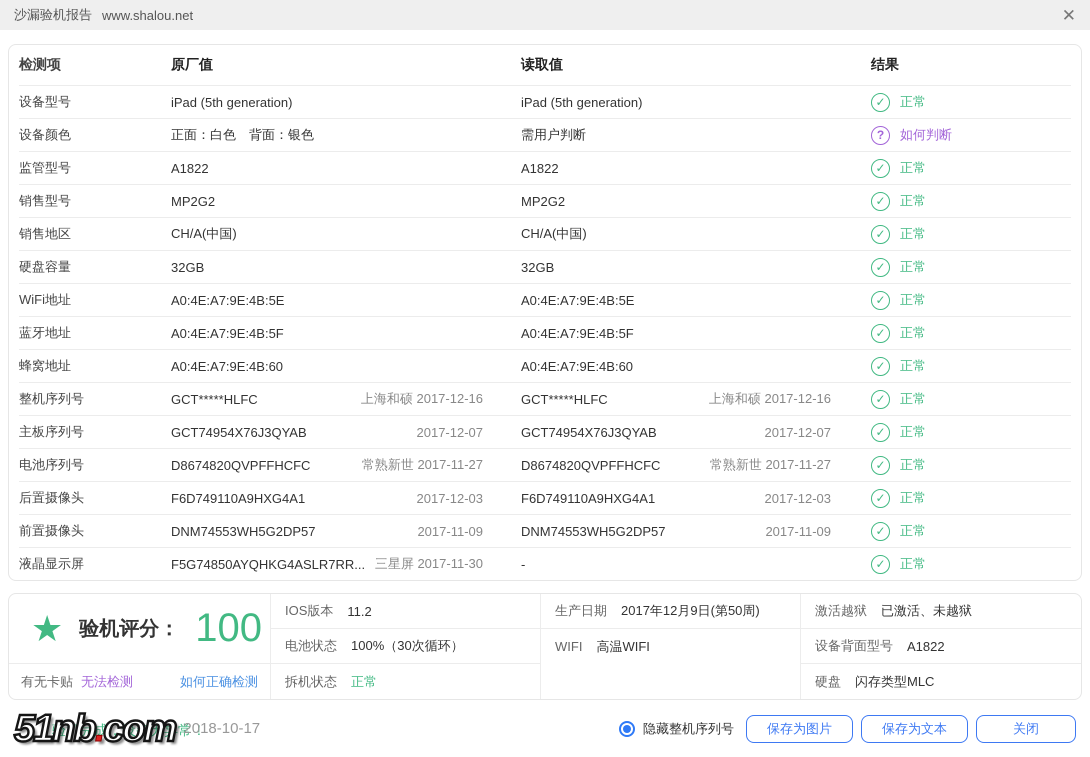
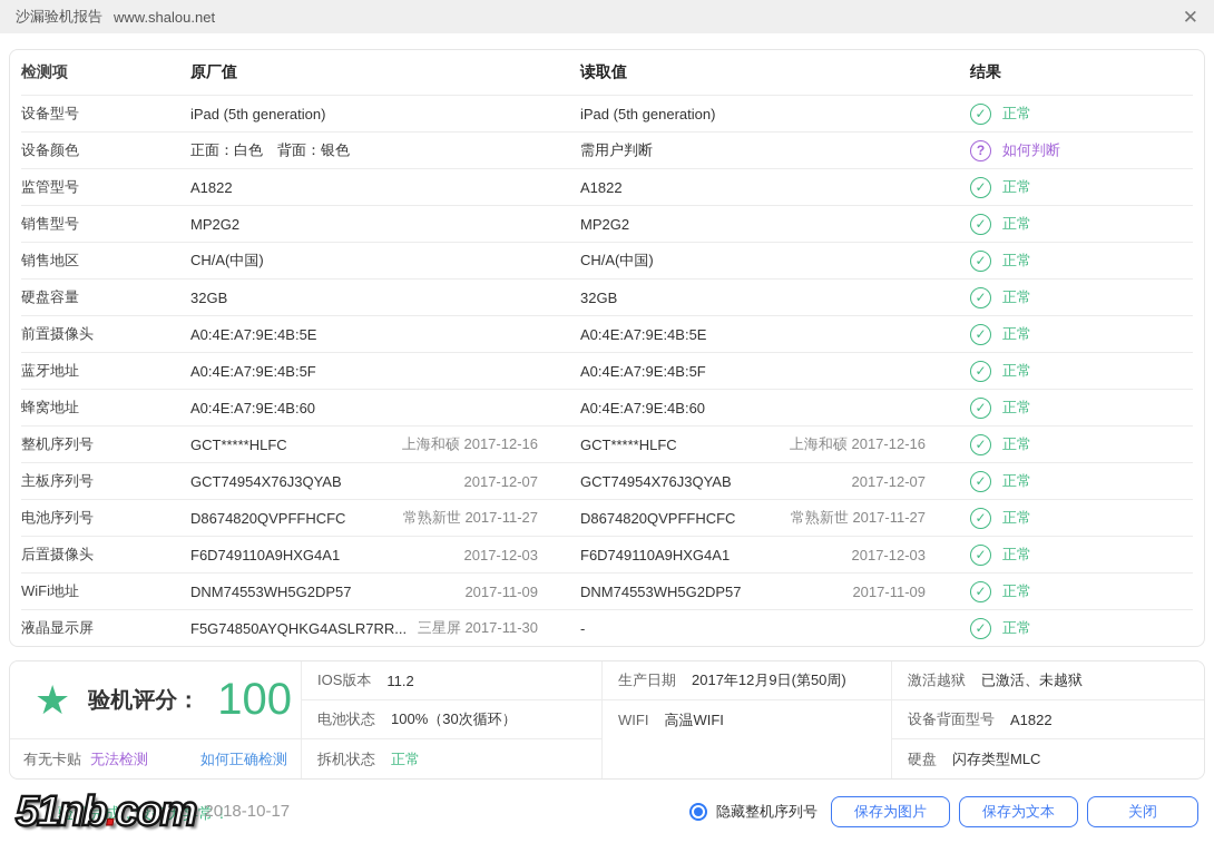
  沙漏验机报告
  www.shalou.net
  ✕
  检测项
  原厂值
  读取值
  结果
  设备型号
  iPad (5th generation)
  iPad (5th generation)
  ✓
  正常
  设备颜色
  正面：白色 背面：银色
  需用户判断
  ?
  如何判断
  监管型号
  A1822
  A1822
  ✓
  正常
  销售型号
  MP2G2
  MP2G2
  ✓
  正常
  销售地区
  CH/A(中国)
  CH/A(中国)
  ✓
  正常
  硬盘容量
  32GB
  32GB
  ✓
  正常
- WiFi地址
+ 前置摄像头
  A0:4E:A7:9E:4B:5E
  A0:4E:A7:9E:4B:5E
  ✓
  正常
  蓝牙地址
  A0:4E:A7:9E:4B:5F
  A0:4E:A7:9E:4B:5F
  ✓
  正常
  蜂窝地址
  A0:4E:A7:9E:4B:60
  A0:4E:A7:9E:4B:60
  ✓
  正常
  整机序列号
  GCT*****HLFC
  上海和硕 2017-12-16
  GCT*****HLFC
  上海和硕 2017-12-16
  ✓
  正常
  主板序列号
  GCT74954X76J3QYAB
  2017-12-07
  GCT74954X76J3QYAB
  2017-12-07
  ✓
  正常
  电池序列号
  D8674820QVPFFHCFC
  常熟新世 2017-11-27
  D8674820QVPFFHCFC
  常熟新世 2017-11-27
  ✓
  正常
  后置摄像头
  F6D749110A9HXG4A1
  2017-12-03
  F6D749110A9HXG4A1
  2017-12-03
  ✓
  正常
- 前置摄像头
+ WiFi地址
  DNM74553WH5G2DP57
  2017-11-09
  DNM74553WH5G2DP57
  2017-11-09
  ✓
  正常
  液晶显示屏
  F5G74850AYQHKG4ASLR7RR...
  三星屏 2017-11-30
  -
  ✓
  正常
  ★
  验机评分：
  100
  有无卡贴
  无法检测
  如何正确检测
  IOS版本
  11.2
  电池状态
  100%（30次循环）
  拆机状态
  正常
  生产日期
  2017年12月9日(第50周)
  WIFI
  高温WIFI
  激活越狱
  已激活、未越狱
  设备背面型号
  A1822
  硬盘
  闪存类型MLC
  验机完成，设备无异常！
  51nb.com
  2018-10-17
  隐藏整机序列号
  保存为图片
  保存为文本
  关闭
